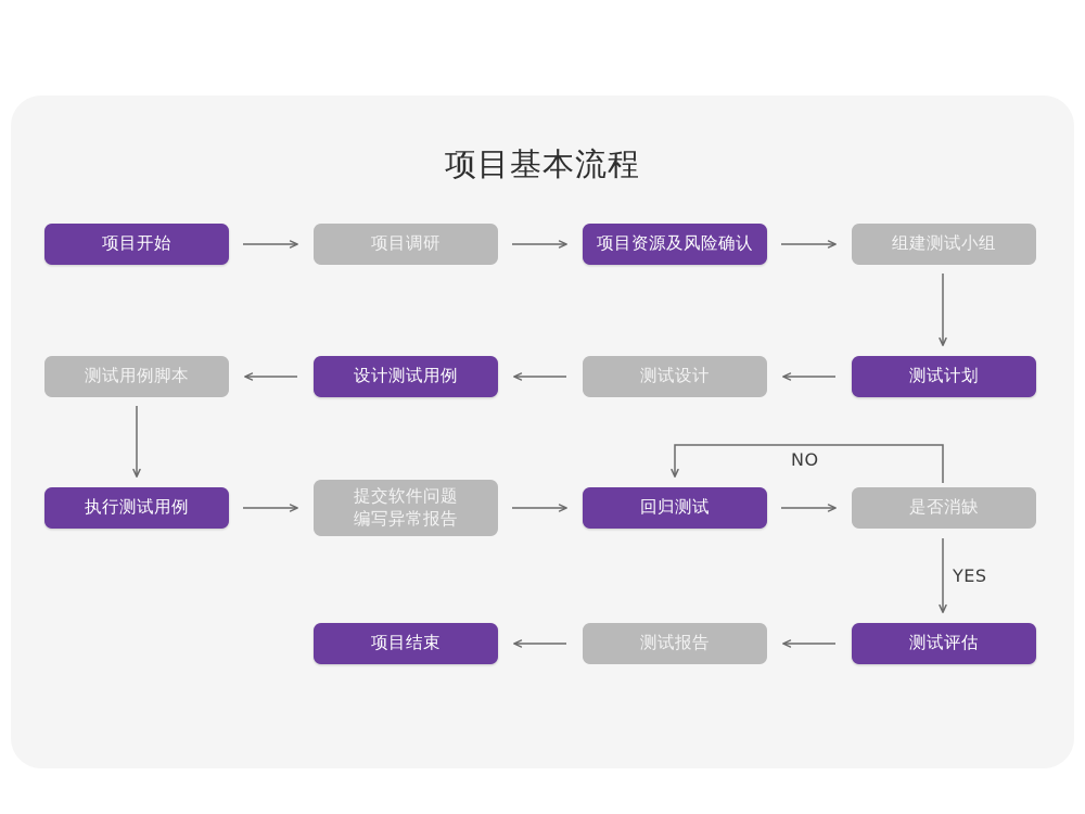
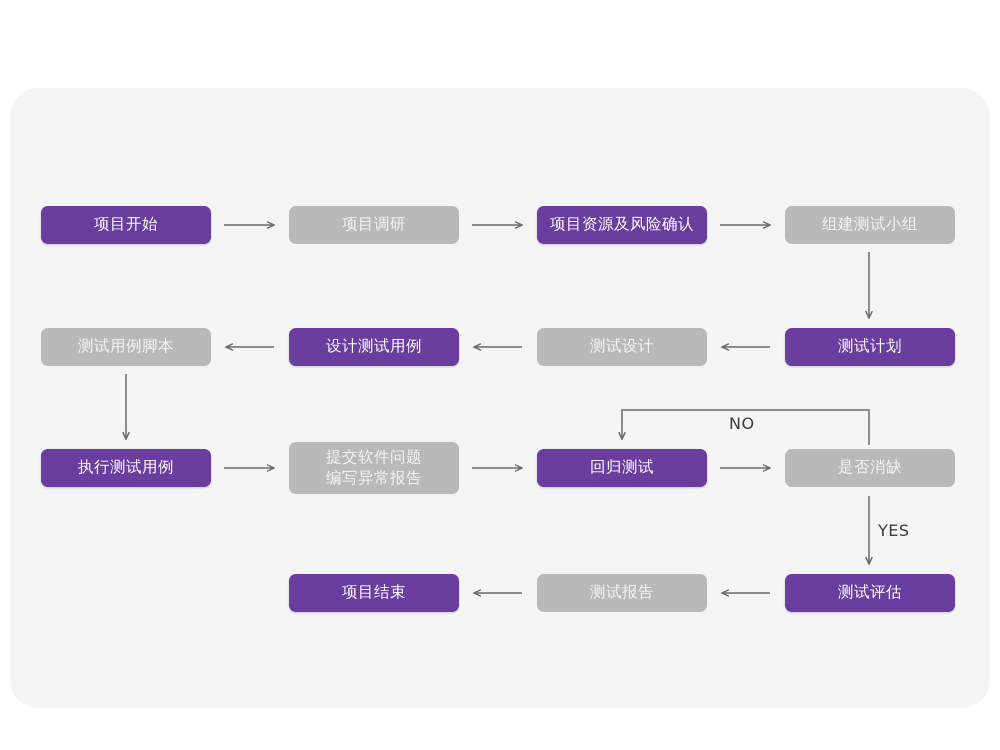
- 项目基本流程
  NO
  YES
  项目开始
  项目调研
  项目资源及风险确认
  组建测试小组
  测试用例脚本
  设计测试用例
  测试设计
  测试计划
  执行测试用例
  提交软件问题
  编写异常报告
  回归测试
  是否消缺
  项目结束
  测试报告
  测试评估
